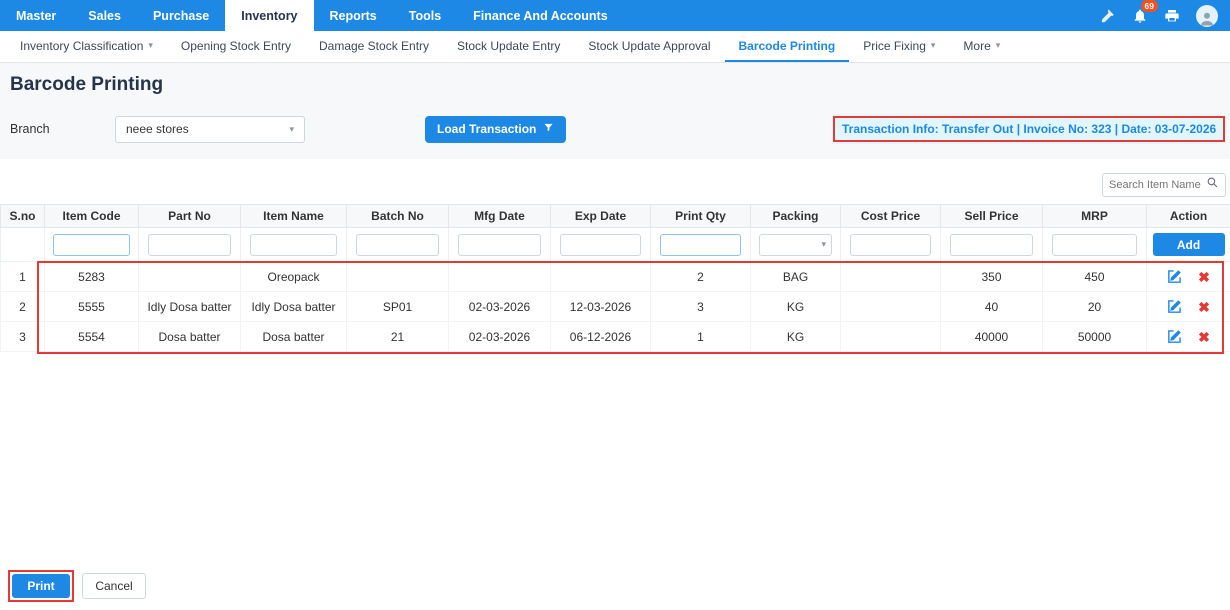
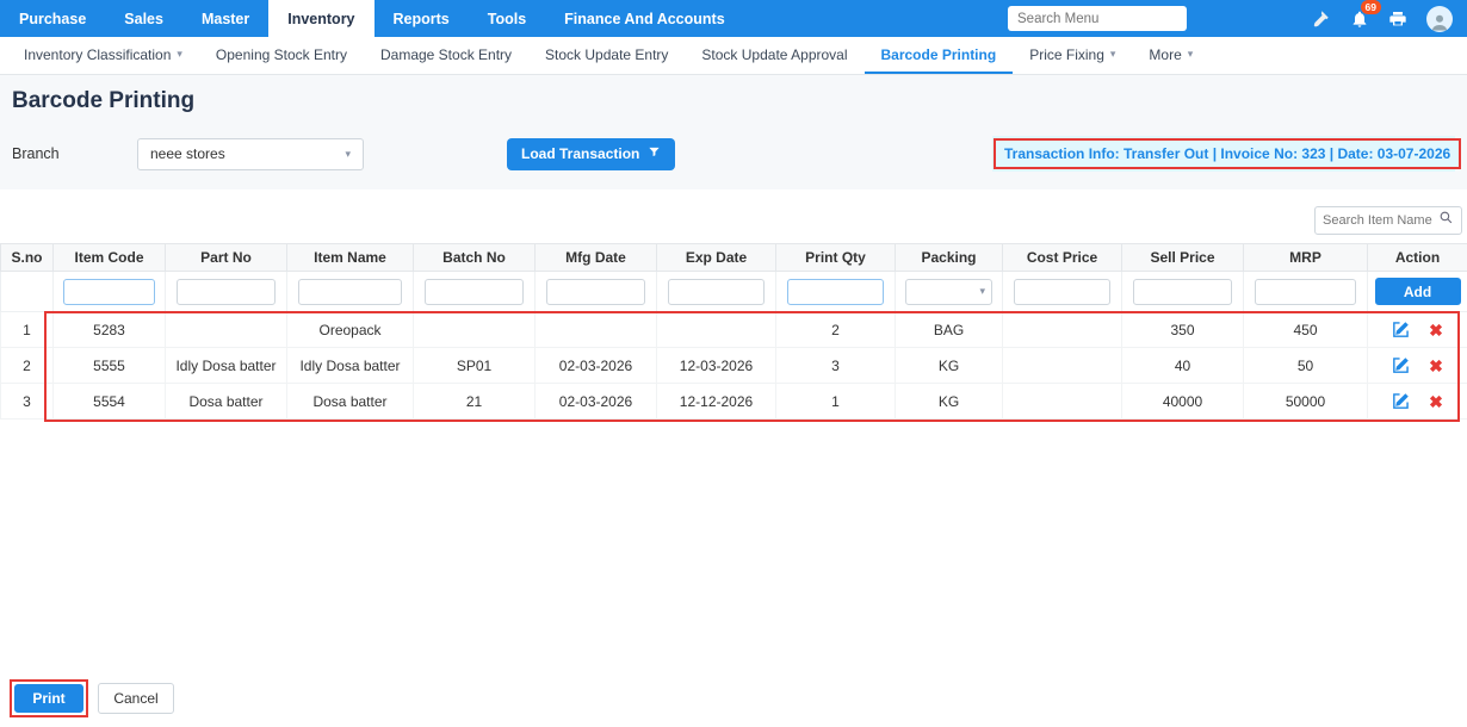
- Master
+ Purchase
  Sales
- Purchase
+ Master
  Inventory
  Reports
  Tools
  Finance And Accounts
+ Search Menu
  69
  Inventory Classification
  ▾
  Opening Stock Entry
  Damage Stock Entry
  Stock Update Entry
  Stock Update Approval
  Barcode Printing
  Price Fixing
  ▾
  More
  ▾
  Barcode Printing
  Branch
  neee stores
  ▾
  Load Transaction
  Transaction Info: Transfer Out | Invoice No: 323 | Date: 03-07-2026
  Search Item Name
  S.no	Item Code	Part No	Item Name	Batch No	Mfg Date	Exp Date	Print Qty	Packing	Cost Price	Sell Price	MRP	Action
  								▾				Add
  1	5283		Oreopack				2	BAG		350	450	✖
- 2	5555	Idly Dosa batter	Idly Dosa batter	SP01	02-03-2026	12-03-2026	3	KG		40	20	✖
+ 2	5555	Idly Dosa batter	Idly Dosa batter	SP01	02-03-2026	12-03-2026	3	KG		40	50	✖
- 3	5554	Dosa batter	Dosa batter	21	02-03-2026	06-12-2026	1	KG		40000	50000	✖
+ 3	5554	Dosa batter	Dosa batter	21	02-03-2026	12-12-2026	1	KG		40000	50000	✖
  Print
  Cancel
